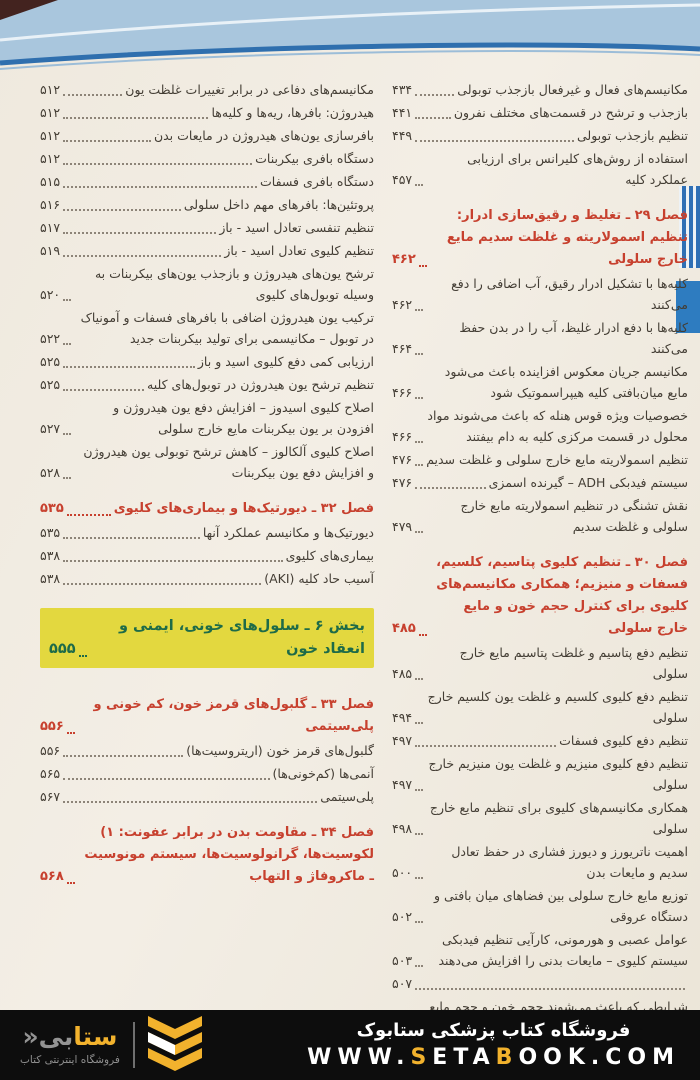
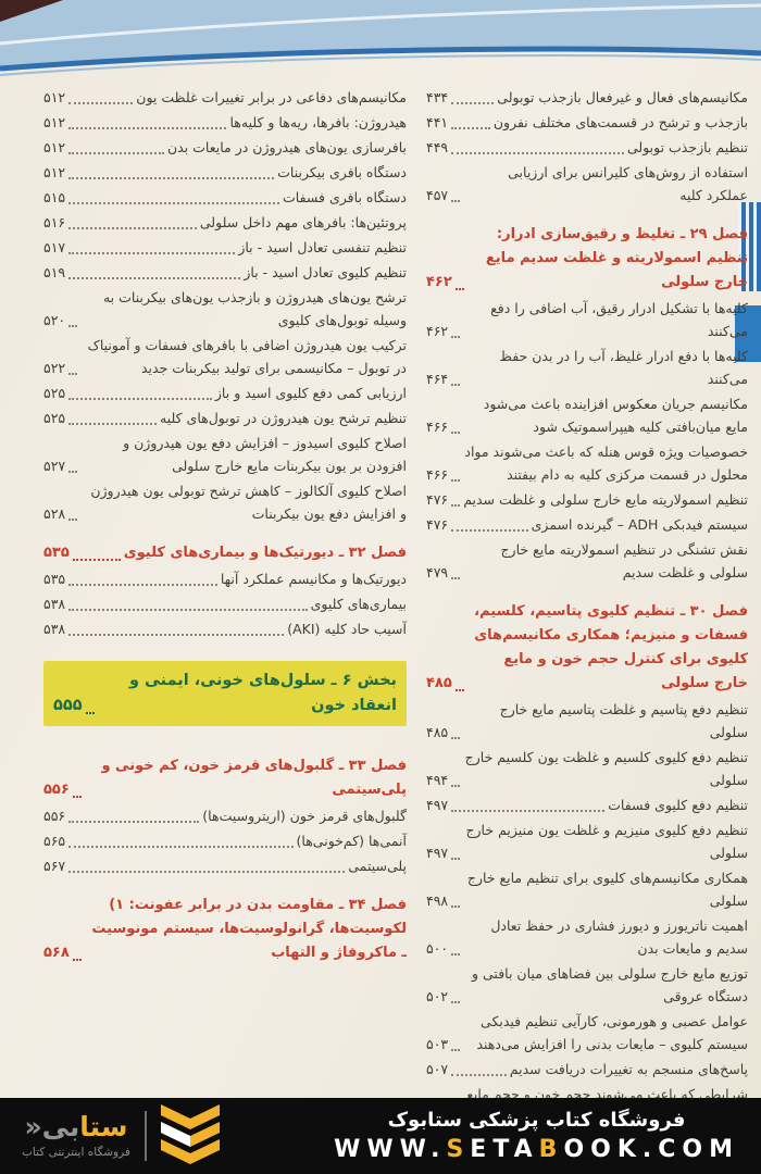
  مکانیسم‌های فعال و غیرفعال بازجذب توبولی
  ۴۳۴
  بازجذب و ترشح در قسمت‌های مختلف نفرون
  ۴۴۱
  تنظیم بازجذب توبولی
  ۴۴۹
  استفاده از روش‌های کلیرانس برای ارزیابی عملکرد کلیه
  ۴۵۷
  فصل ۲۹ ـ تغلیظ و رقیق‌سازی ادرار: تنظیم اسمولاریته و غلظت سدیم مایع خارج سلولی
  ۴۶۲
  کلیه‌ها با تشکیل ادرار رقیق، آب اضافی را دفع می‌کنند
  ۴۶۲
  کلیه‌ها با دفع ادرار غلیظ، آب را در بدن حفظ می‌کنند
  ۴۶۴
  مکانیسم جریان معکوس افزاینده باعث می‌شود مایع میان‌بافتی کلیه هیپراسموتیک شود
  ۴۶۶
  خصوصیات ویژه قوس هنله که باعث می‌شوند مواد محلول در قسمت مرکزی کلیه به دام بیفتند
  ۴۶۶
  تنظیم اسمولاریته مایع خارج سلولی و غلظت سدیم
  ۴۷۶
  سیستم فیدبکی ADH – گیرنده اسمزی
  ۴۷۶
  نقش تشنگی در تنظیم اسمولاریته مایع خارج سلولی و غلظت سدیم
  ۴۷۹
  فصل ۳۰ ـ تنظیم کلیوی پتاسیم، کلسیم، فسفات و منیزیم؛ همکاری مکانیسم‌های کلیوی برای کنترل حجم خون و مایع خارج سلولی
  ۴۸۵
  تنظیم دفع پتاسیم و غلظت پتاسیم مایع خارج سلولی
  ۴۸۵
  تنظیم دفع کلیوی کلسیم و غلظت یون کلسیم خارج سلولی
  ۴۹۴
  تنظیم دفع کلیوی فسفات
  ۴۹۷
  تنظیم دفع کلیوی منیزیم و غلظت یون منیزیم خارج سلولی
  ۴۹۷
  همکاری مکانیسم‌های کلیوی برای تنظیم مایع خارج سلولی
  ۴۹۸
  اهمیت ناتریورز و دیورز فشاری در حفظ تعادل سدیم و مایعات بدن
  ۵۰۰
  توزیع مایع خارج سلولی بین فضاهای میان بافتی و دستگاه عروقی
  ۵۰۲
  عوامل عصبی و هورمونی، کارآیی تنظیم فیدبکی سیستم کلیوی – مایعات بدنی را افزایش می‌دهند
  ۵۰۳
+ پاسخ‌های منسجم به تغییرات دریافت سدیم
  ۵۰۷
  مکانیسم‌های دفاعی در برابر تغییرات غلظت یون
  ۵۱۲
  هیدروژن: بافرها، ریه‌ها و کلیه‌ها
  ۵۱۲
  بافرسازی یون‌های هیدروژن در مایعات بدن
  ۵۱۲
  دستگاه بافری بیکربنات
  ۵۱۲
  دستگاه بافری فسفات
  ۵۱۵
  پروتئین‌ها: بافرهای مهم داخل سلولی
  ۵۱۶
  تنظیم تنفسی تعادل اسید - باز
  ۵۱۷
  تنظیم کلیوی تعادل اسید - باز
  ۵۱۹
  ترشح یون‌های هیدروژن و بازجذب یون‌های بیکربنات به وسیله توبول‌های کلیوی
  ۵۲۰
  ترکیب یون هیدروژن اضافی با بافرهای فسفات و آمونیاک در توبول – مکانیسمی برای تولید بیکربنات جدید
  ۵۲۲
  ارزیابی کمی دفع کلیوی اسید و باز
  ۵۲۵
  تنظیم ترشح یون هیدروژن در توبول‌های کلیه
  ۵۲۵
  اصلاح کلیوی اسیدوز – افزایش دفع یون هیدروژن و افزودن بر یون بیکربنات مایع خارج سلولی
  ۵۲۷
  اصلاح کلیوی آلکالوز – کاهش ترشح توبولی یون هیدروژن و افزایش دفع یون بیکربنات
  ۵۲۸
  فصل ۳۲ ـ دیورتیک‌ها و بیماری‌های کلیوی
  ۵۳۵
  دیورتیک‌ها و مکانیسم عملکرد آنها
  ۵۳۵
  بیماری‌های کلیوی
  ۵۳۸
  آسیب حاد کلیه (AKI)
  ۵۳۸
  بخش ۶ ـ سلول‌های خونی، ایمنی و انعقاد خون
  ۵۵۵
  فصل ۳۳ ـ گلبول‌های قرمز خون، کم خونی و پلی‌سیتمی
  ۵۵۶
  گلبول‌های قرمز خون (اریتروسیت‌ها)
  ۵۵۶
  آنمی‌ها (کمخونی‌ها)
  ۵۶۵
  پلی‌سیتمی
  ۵۶۷
  فصل ۳۴ ـ مقاومت بدن در برابر عفونت: ۱) لکوسیت‌ها، گرانولوسیت‌ها، سیستم مونوسیت ـ ماکروفاژ و التهاب
  ۵۶۸
  ستابی«
  فروشگاه اینترنتی کتاب
  فروشگاه کتاب پزشکی ستابوک
  WWW.SETABOOK.COM
